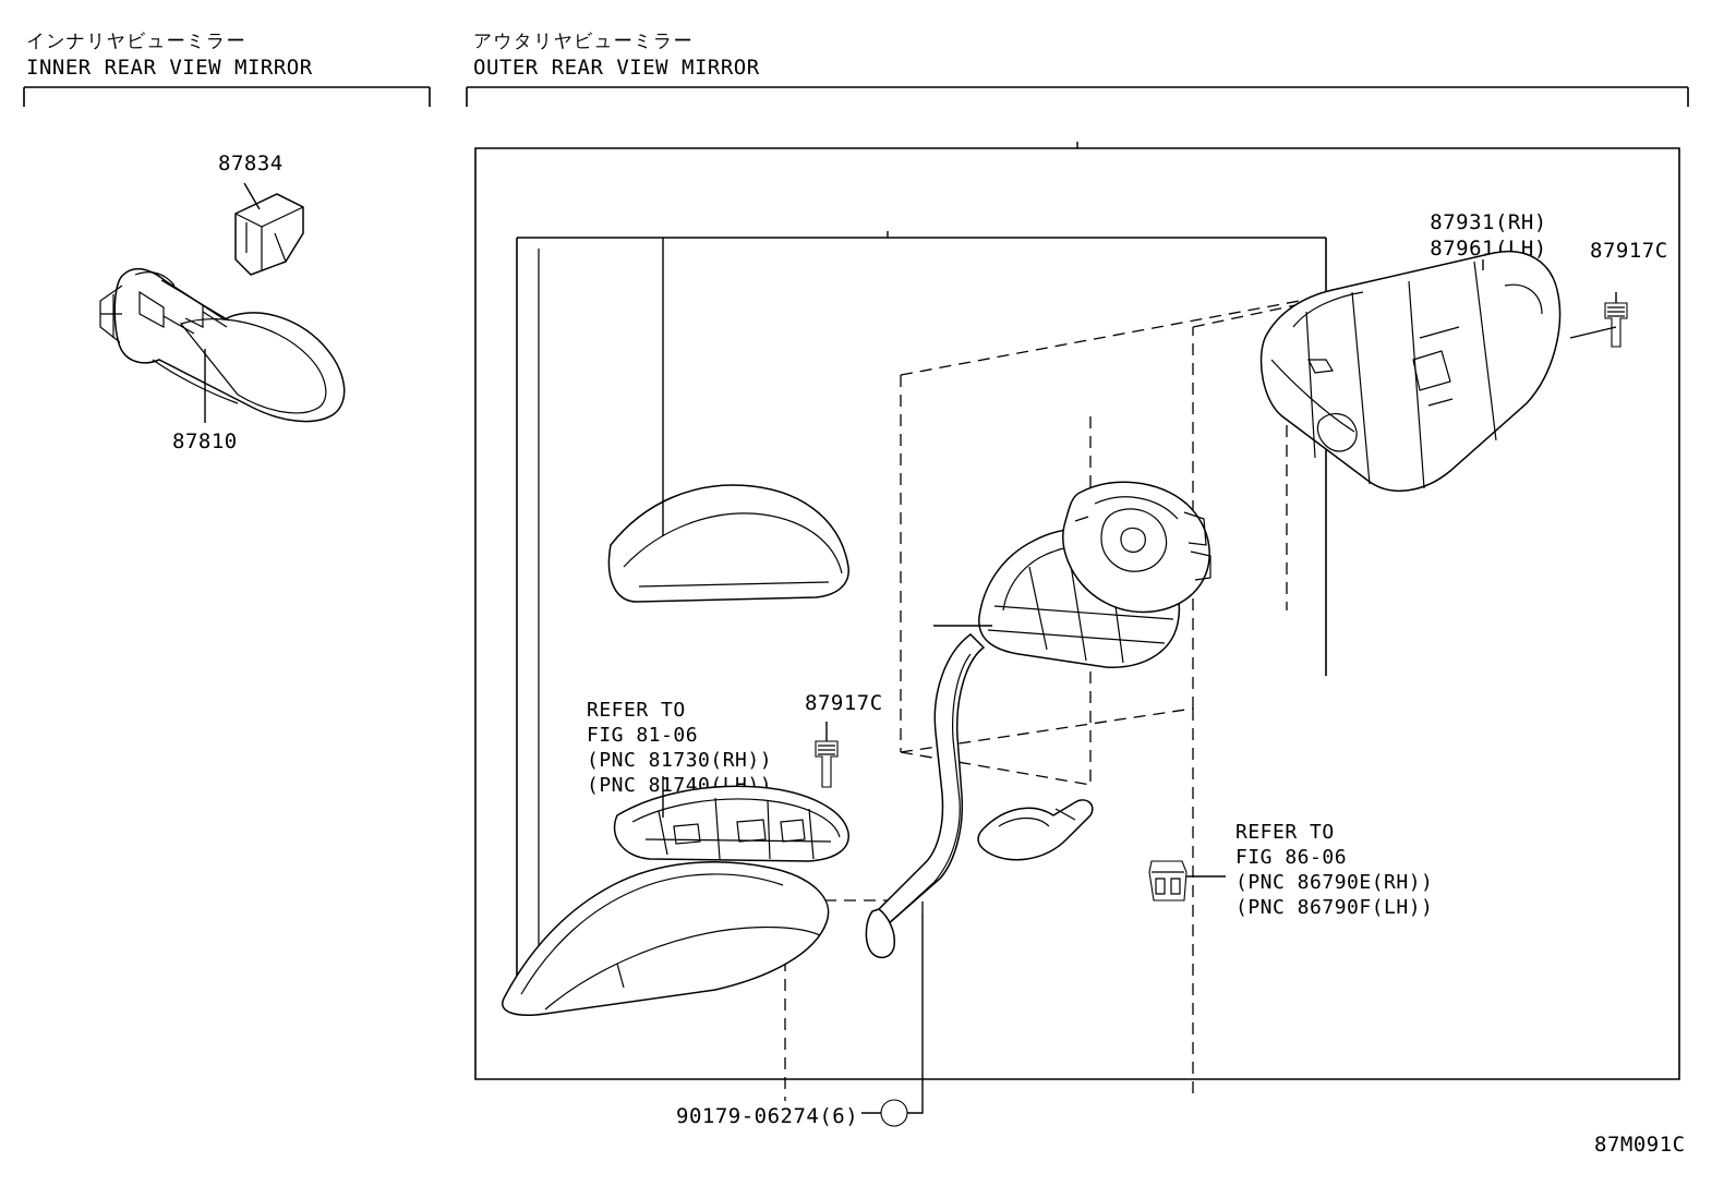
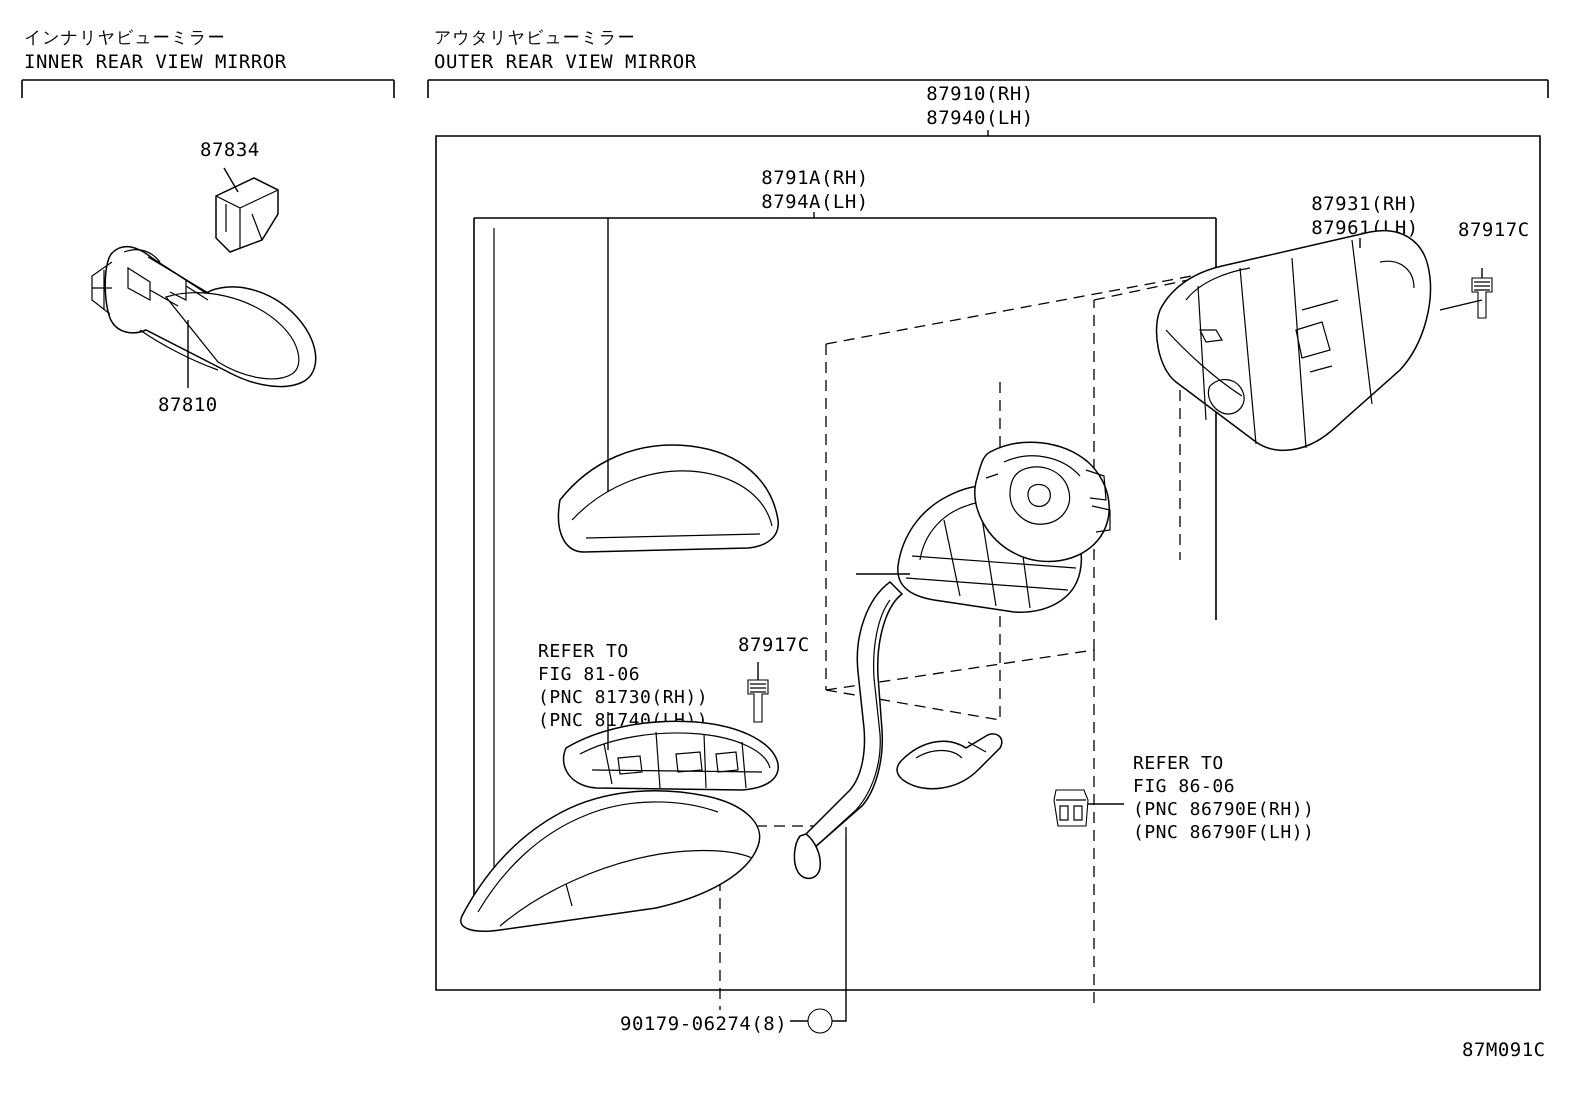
  インナリヤビューミラー
  INNER REAR VIEW MIRROR
  アウタリヤビューミラー
  OUTER REAR VIEW MIRROR
  87834
  87810
+ 87910(RH)
+ 87940(LH)
+ 8791A(RH)
+ 8794A(LH)
  87931(RH)
  87961(LH)
  87917C
  87917C
  REFER TO
  FIG 81-06
  (PNC 81730(RH))
  (PNC 81740(L))
  REFER TO
  FIG 86-06
  (PNC 86790E(RH))
  (PNC 86790F(LH))
- 90179-06274(6)
+ 90179-06274(8)
  87M091C
